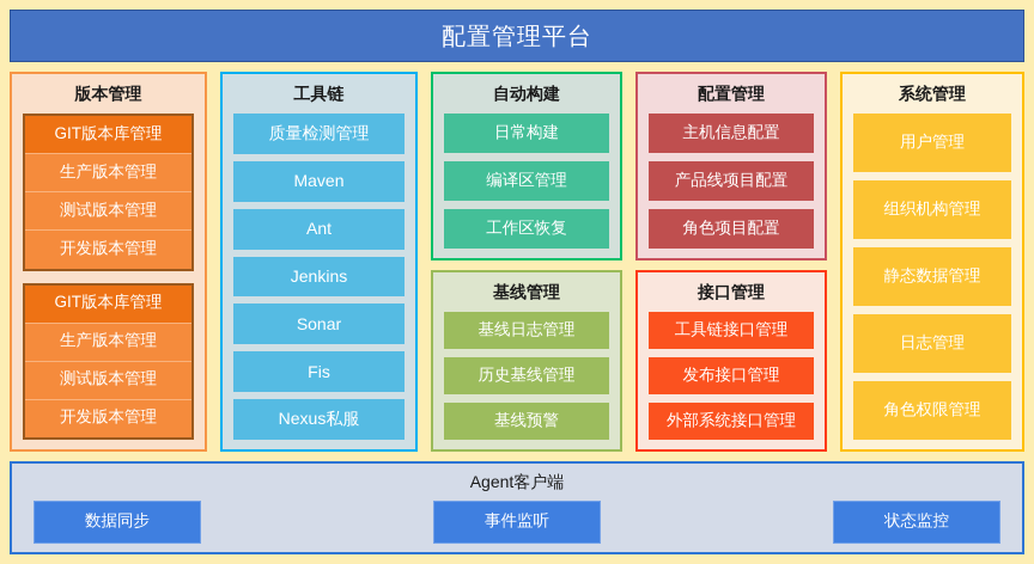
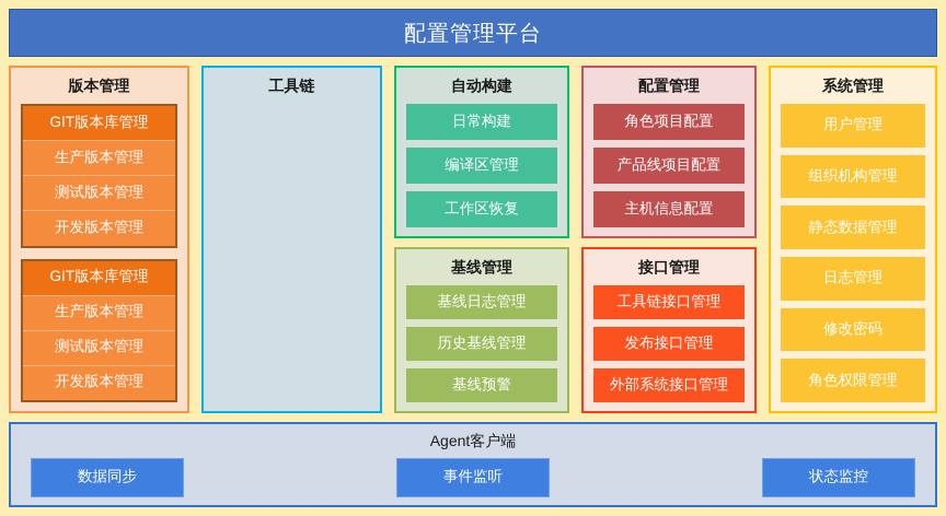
  配置管理平台
  版本管理
  GIT版本库管理
  生产版本管理
  测试版本管理
  开发版本管理
  GIT版本库管理
  生产版本管理
  测试版本管理
  开发版本管理
  工具链
- 质量检测管理
- Maven
- Ant
- Jenkins
- Sonar
- Fis
- Nexus私服
  自动构建
  日常构建
  编译区管理
  工作区恢复
  基线管理
  基线日志管理
  历史基线管理
  基线预警
  配置管理
- 主机信息配置
+ 角色项目配置
  产品线项目配置
- 角色项目配置
+ 主机信息配置
  接口管理
  工具链接口管理
  发布接口管理
  外部系统接口管理
  系统管理
  用户管理
  组织机构管理
  静态数据管理
  日志管理
+ 修改密码
  角色权限管理
  Agent客户端
  数据同步
  事件监听
  状态监控
